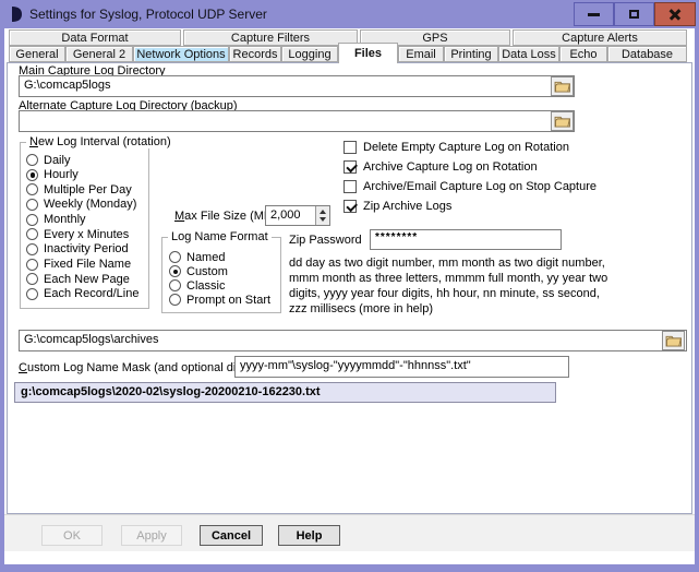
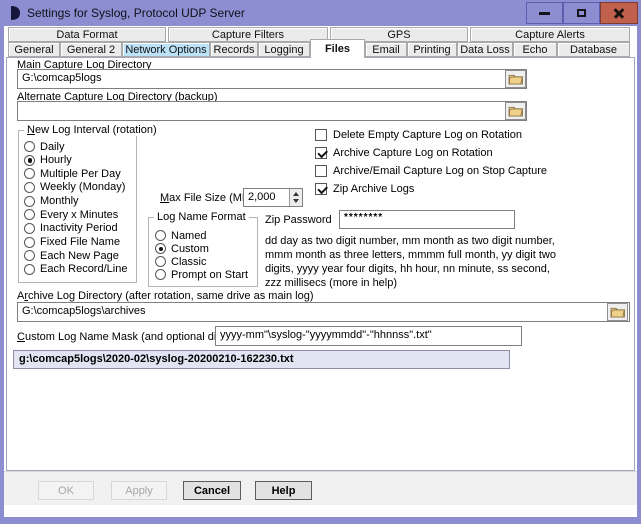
  Settings for Syslog, Protocol UDP Server
  Data Format
  Capture Filters
  GPS
  Capture Alerts
  General
  General 2
  Network Options
  Records
  Logging
  Files
  Email
  Printing
  Data Loss
  Echo
  Database
  Main Capture Log Directory
  G:\comcap5logs
  Alternate Capture Log Directory (backup)
  New Log Interval (rotation)
  Daily
  Hourly
  Multiple Per Day
  Weekly (Monday)
  Monthly
  Every x Minutes
  Inactivity Period
  Fixed File Name
  Each New Page
  Each Record/Line
  Max File Size (M
  2,000
  Log Name Format
  Named
  Custom
  Classic
  Prompt on Start
  Delete Empty Capture Log on Rotation
  Archive Capture Log on Rotation
  Archive/Email Capture Log on Stop Capture
  Zip Archive Logs
  Zip Password
  ********
  dd day as two digit number, mm month as two digit number,
- mmm month as three letters, mmmm full month, yy year two
+ mmm month as three letters, mmmm full month, yy digit two
  digits, yyyy year four digits, hh hour, nn minute, ss second,
  zzz millisecs (more in help)
+ Archive Log Directory (after rotation, same drive as main log)
  G:\comcap5logs\archives
  Custom Log Name Mask (and optional d
  yyyy-mm"\syslog-"yyyymmdd"-"hhnnss".txt"
  g:\comcap5logs\2020-02\syslog-20200210-162230.txt
  OK
  Apply
  Cancel
  Help
